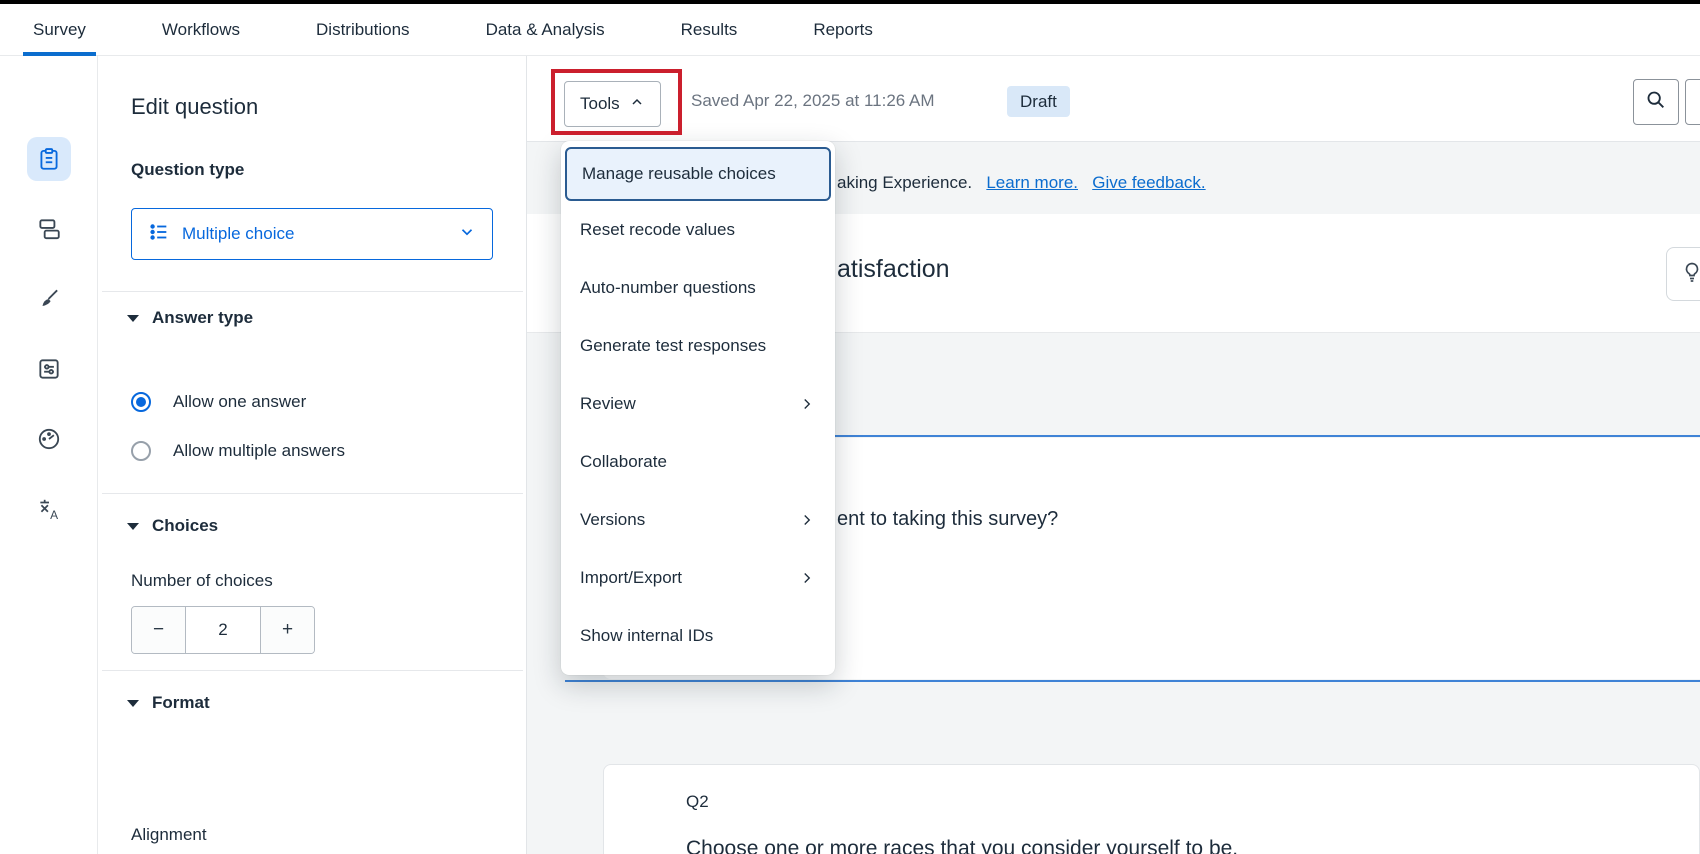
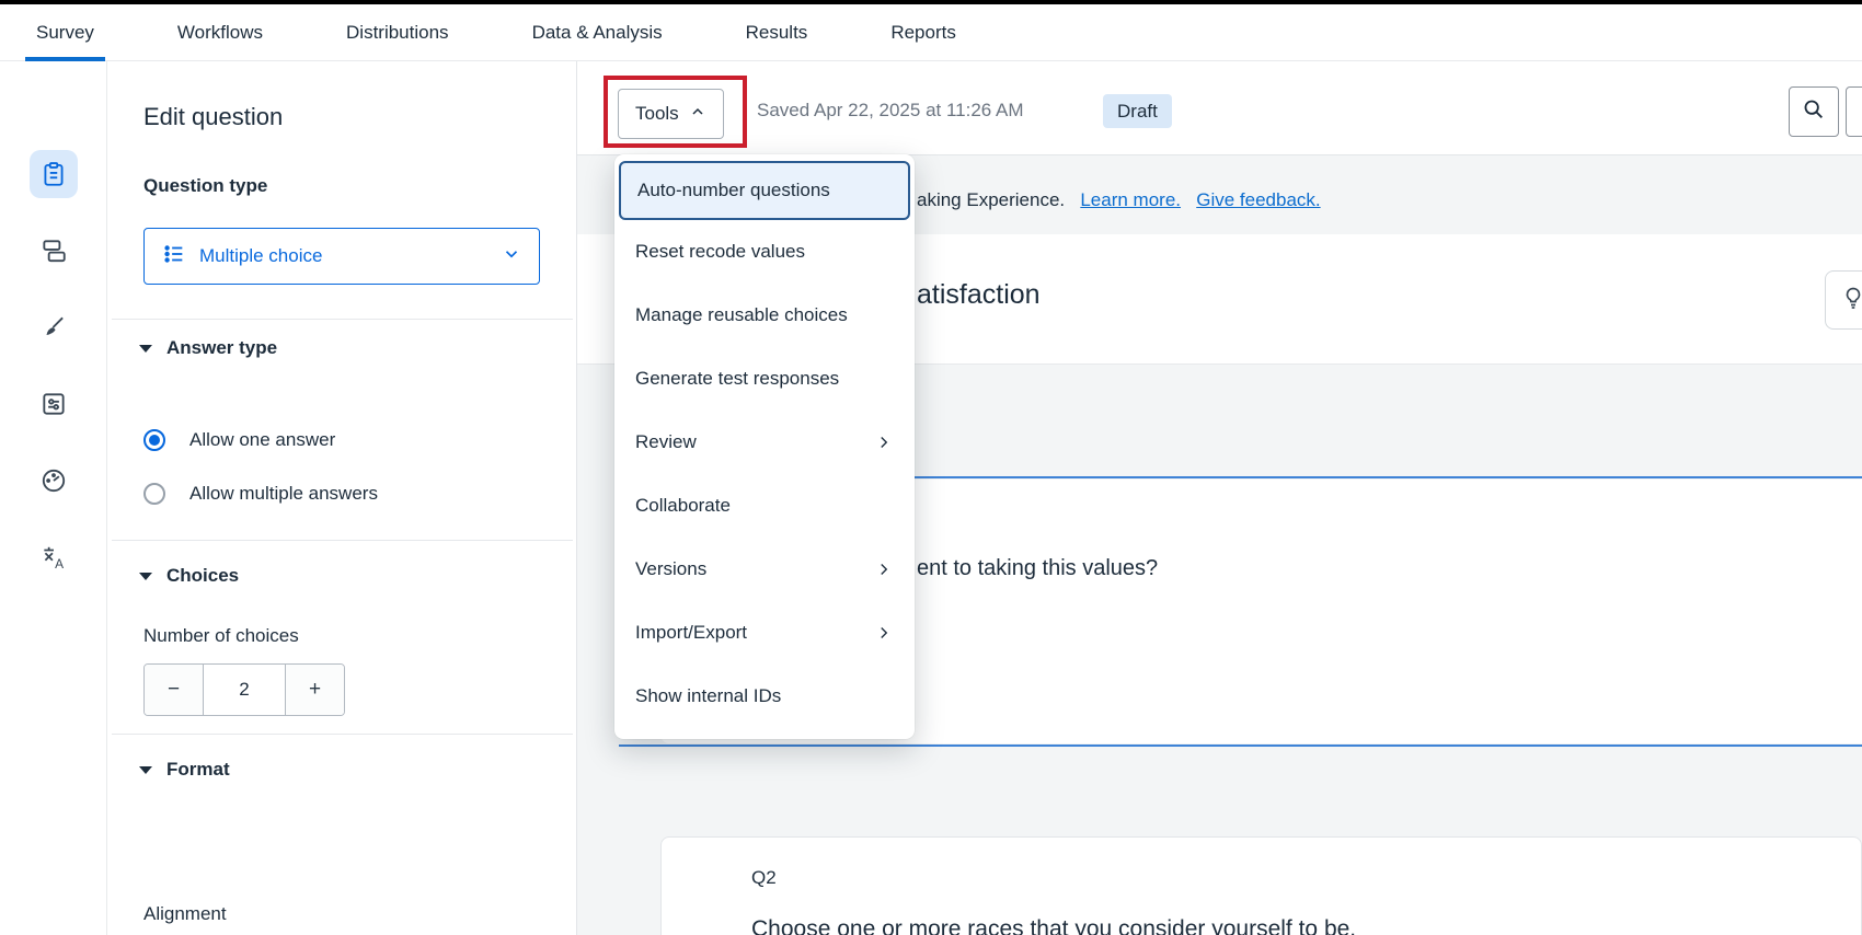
  Survey
  Workflows
  Distributions
  Data & Analysis
  Results
  Reports
  A
  Edit question
  Question type
  Multiple choice
  Answer type
  Allow one answer
  Allow multiple answers
  Choices
  Number of choices
  −
  2
  +
  Format
  Alignment
  Tools
  Saved Apr 22, 2025 at 11:26 AM
  Draft
  aking Experience. Learn more. Give feedback.
  atisfaction
- ent to taking this survey?
+ ent to taking this values?
  Q2
  Choose one or more races that you consider yourself to be.
- Manage reusable choices
+ Auto-number questions
  Reset recode values
- Auto-number questions
+ Manage reusable choices
  Generate test responses
  Review
  Collaborate
  Versions
  Import/Export
  Show internal IDs
